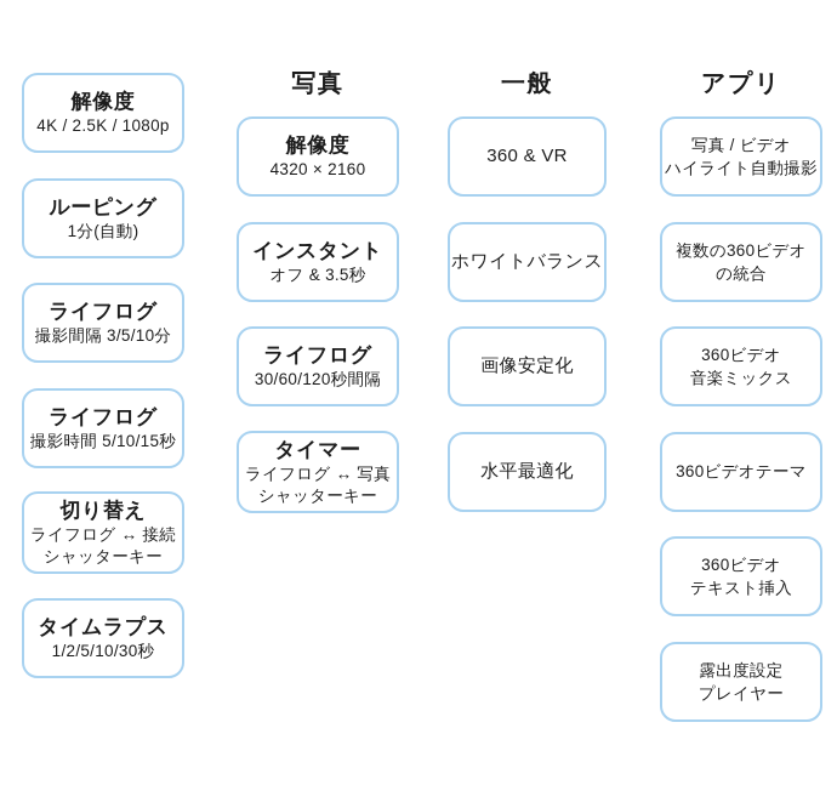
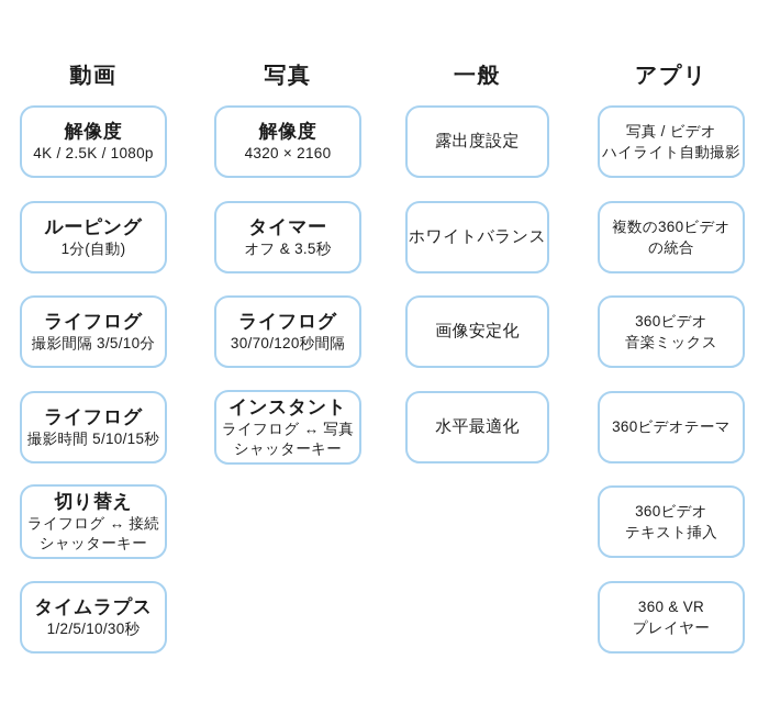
+ 動画
  解像度
  4K / 2.5K / 1080p
  ルーピング
  1分(自動)
  ライフログ
  撮影間隔 3/5/10分
  ライフログ
  撮影時間 5/10/15秒
  切り替え
  ライフログ ↔ 接続
  シャッターキー
  タイムラプス
  1/2/5/10/30秒
  写真
  解像度
  4320 × 2160
- インスタント
+ タイマー
  オフ & 3.5秒
  ライフログ
- 30/60/120秒間隔
+ 30/70/120秒間隔
- タイマー
+ インスタント
  ライフログ ↔ 写真
  シャッターキー
  一般
- 360 & VR
+ 露出度設定
  ホワイトバランス
  画像安定化
  水平最適化
  アプリ
  写真 / ビデオ
  ハイライト自動撮影
  複数の360ビデオ
  の統合
  360ビデオ
  音楽ミックス
  360ビデオテーマ
  360ビデオ
  テキスト挿入
- 露出度設定
+ 360 & VR
  プレイヤー
